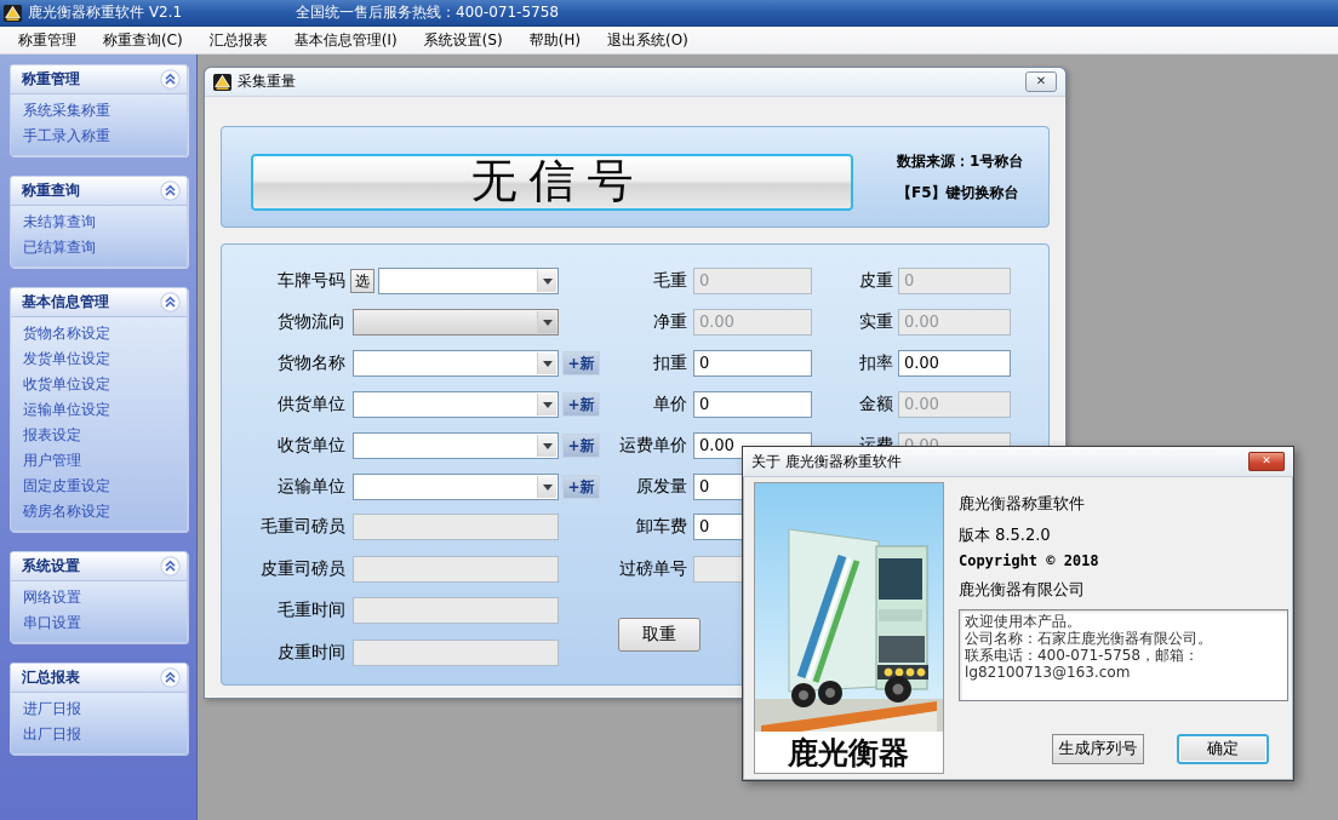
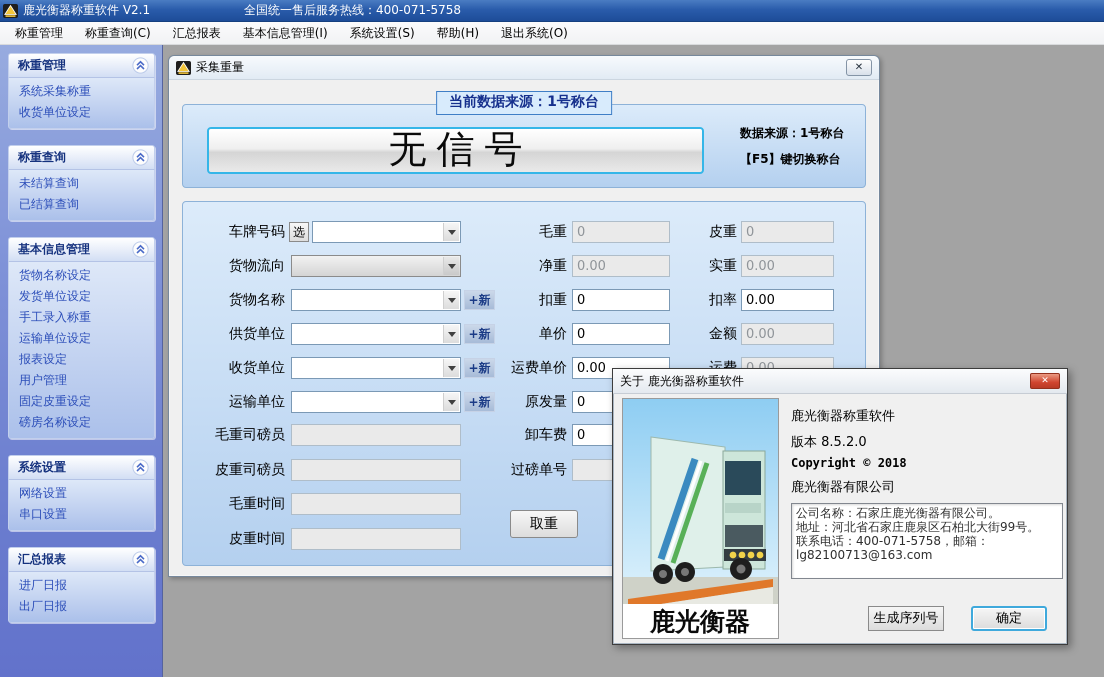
  鹿光衡器称重软件 V2.1
  全国统一售后服务热线：400-071-5758
  称重管理
  称重查询(C)
  汇总报表
  基本信息管理(I)
  系统设置(S)
  帮助(H)
  退出系统(O)
  称重管理
  系统采集称重
- 手工录入称重
+ 收货单位设定
  称重查询
  未结算查询
  已结算查询
  基本信息管理
  货物名称设定
  发货单位设定
- 收货单位设定
+ 手工录入称重
  运输单位设定
  报表设定
  用户管理
  固定皮重设定
  磅房名称设定
  系统设置
  网络设置
  串口设置
  汇总报表
  进厂日报
  出厂日报
  采集重量
  ✕
+ 当前数据来源：1号称台
  无信号
  数据来源：1号称台
  【F5】键切换称台
  车牌号码
  选
  货物流向
  货物名称
  +新
  供货单位
  +新
  收货单位
  +新
  运输单位
  +新
  毛重司磅员
  皮重司磅员
  毛重时间
  皮重时间
  毛重
  0
  净重
  0.00
  扣重
  0
  单价
  0
  运费单价
  0.00
  原发量
  0
  卸车费
  0
  过磅单号
  取重
  皮重
  0
  实重
  0.00
  扣率
  0.00
  金额
  0.00
  关于 鹿光衡器称重软件
  ✕
  鹿光衡器
  鹿光衡器称重软件
  版本 8.5.2.0
  Copyright © 2018
  鹿光衡器有限公司
- 欢迎使用本产品。
  公司名称：石家庄鹿光衡器有限公司。
+ 地址：河北省石家庄鹿泉区石柏北大街99号。
  联系电话：400-071-5758，邮箱：
  lg82100713@163.com
  生成序列号
  确定
